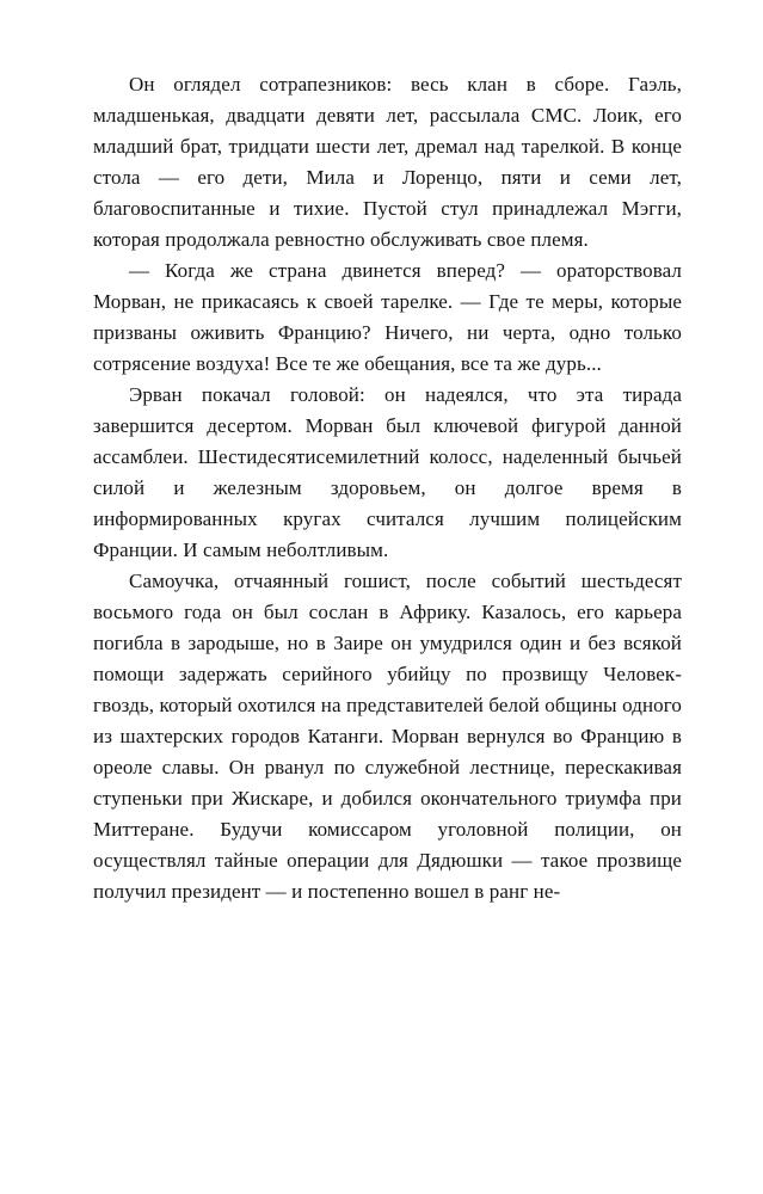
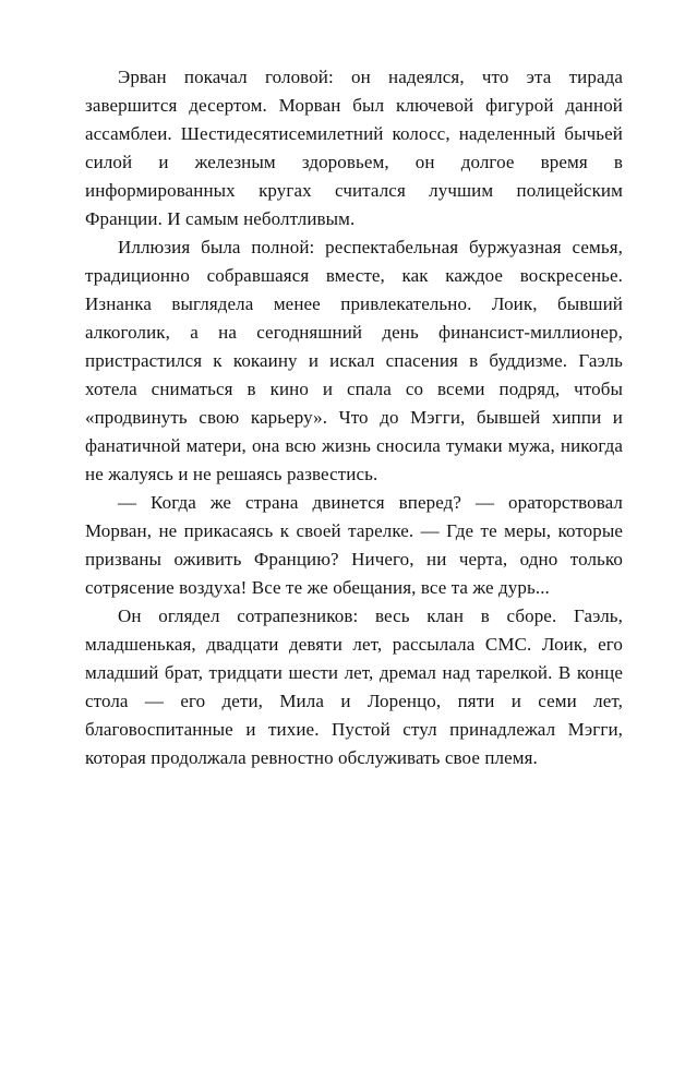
- Он оглядел сотрапезников: весь клан в сборе. Гаэль, младшенькая, двадцати девяти лет, рассылала СМС. Лоик, его младший брат, тридцати шести лет, дремал над тарелкой. В конце стола — его дети, Мила и Лоренцо, пяти и семи лет, благовоспитанные и тихие. Пустой стул принадлежал Мэгги, которая продолжала ревностно обслуживать свое племя.
+ Эрван покачал головой: он надеялся, что эта тирада завершится десертом. Морван был ключевой фигурой данной ассамблеи. Шестидесятисемилетний колосс, наделенный бычьей силой и железным здоровьем, он долгое время в информированных кругах считался лучшим полицейским Франции. И самым неболтливым.
+ Иллюзия была полной: респектабельная буржуазная семья, традиционно собравшаяся вместе, как каждое воскресенье. Изнанка выглядела менее привлекательно. Лоик, бывший алкоголик, а на сегодняшний день финансист-миллионер, пристрастился к кокаину и искал спасения в буддизме. Гаэль хотела сниматься в кино и спала со всеми подряд, чтобы «продвинуть свою карьеру». Что до Мэгги, бывшей хиппи и фанатичной матери, она всю жизнь сносила тумаки мужа, никогда не жалуясь и не решаясь развестись.
  — Когда же страна двинется вперед? — ораторствовал Морван, не прикасаясь к своей тарелке. — Где те меры, которые призваны оживить Францию? Ничего, ни черта, одно только сотрясение воздуха! Все те же обещания, все та же дурь...
- Эрван покачал головой: он надеялся, что эта тирада завершится десертом. Морван был ключевой фигурой данной ассамблеи. Шестидесятисемилетний колосс, наделенный бычьей силой и железным здоровьем, он долгое время в информированных кругах считался лучшим полицейским Франции. И самым неболтливым.
+ Он оглядел сотрапезников: весь клан в сборе. Гаэль, младшенькая, двадцати девяти лет, рассылала СМС. Лоик, его младший брат, тридцати шести лет, дремал над тарелкой. В конце стола — его дети, Мила и Лоренцо, пяти и семи лет, благовоспитанные и тихие. Пустой стул принадлежал Мэгги, которая продолжала ревностно обслуживать свое племя.
- Самоучка, отчаянный гошист, после событий шестьдесят восьмого года он был сослан в Африку. Казалось, его карьера погибла в зародыше, но в Заире он умудрился один и без всякой помощи задержать серийного убийцу по прозвищу Человек-гвоздь, который охотился на представителей белой общины одного из шахтерских городов Катанги. Морван вернулся во Францию в ореоле славы. Он рванул по служебной лестнице, перескакивая ступеньки при Жискаре, и добился окончательного триумфа при Миттеране. Будучи комиссаром уголовной полиции, он осуществлял тайные операции для Дядюшки — такое прозвище получил президент — и постепенно вошел в ранг не-
